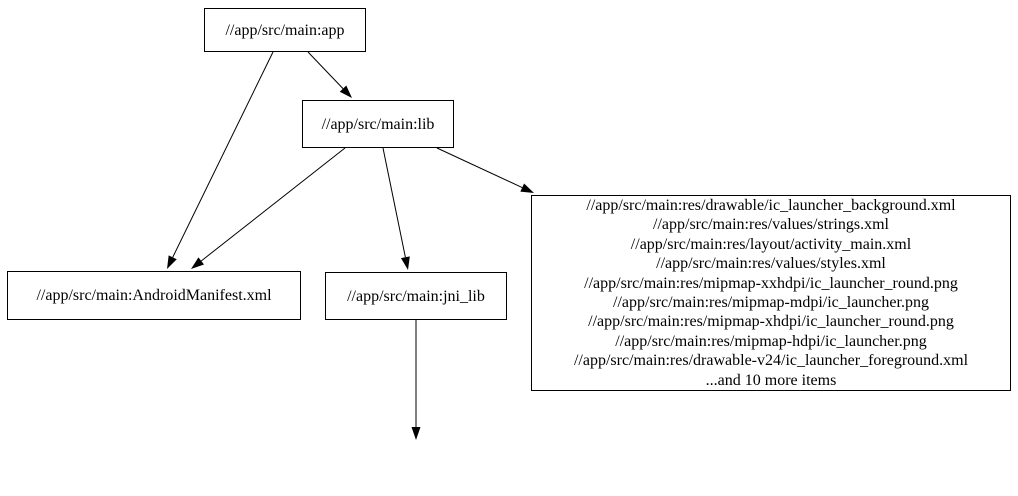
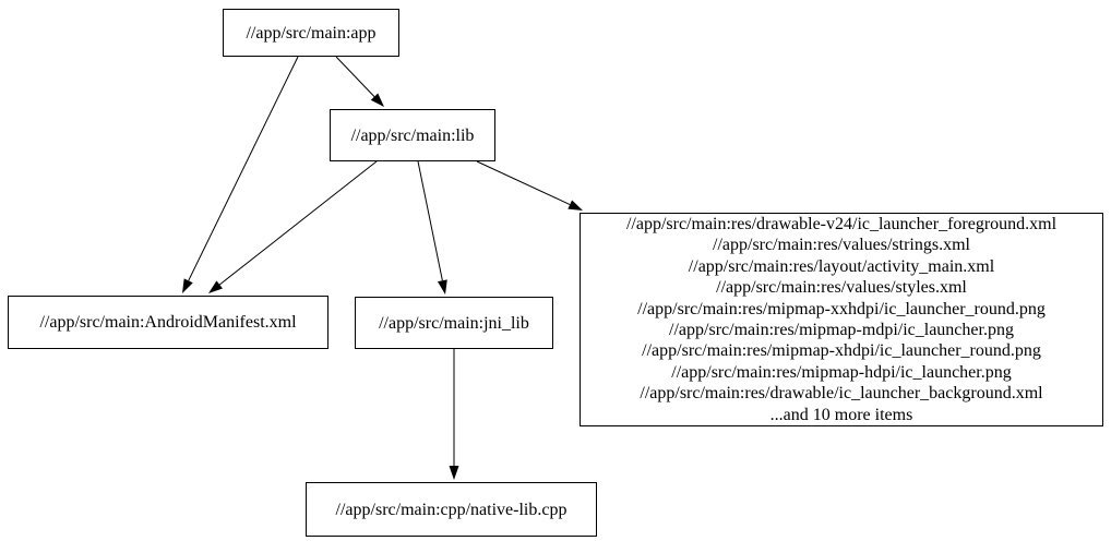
  //app/src/main:app
  //app/src/main:lib
  //app/src/main:AndroidManifest.xml
  //app/src/main:jni_lib
- //app/src/main:res/drawable/ic_launcher_background.xml
+ //app/src/main:res/drawable-v24/ic_launcher_foreground.xml
  //app/src/main:res/values/strings.xml
  //app/src/main:res/layout/activity_main.xml
  //app/src/main:res/values/styles.xml
  //app/src/main:res/mipmap-xxhdpi/ic_launcher_round.png
  //app/src/main:res/mipmap-mdpi/ic_launcher.png
  //app/src/main:res/mipmap-xhdpi/ic_launcher_round.png
  //app/src/main:res/mipmap-hdpi/ic_launcher.png
- //app/src/main:res/drawable-v24/ic_launcher_foreground.xml
+ //app/src/main:res/drawable/ic_launcher_background.xml
  ...and 10 more items
+ //app/src/main:cpp/native-lib.cpp
